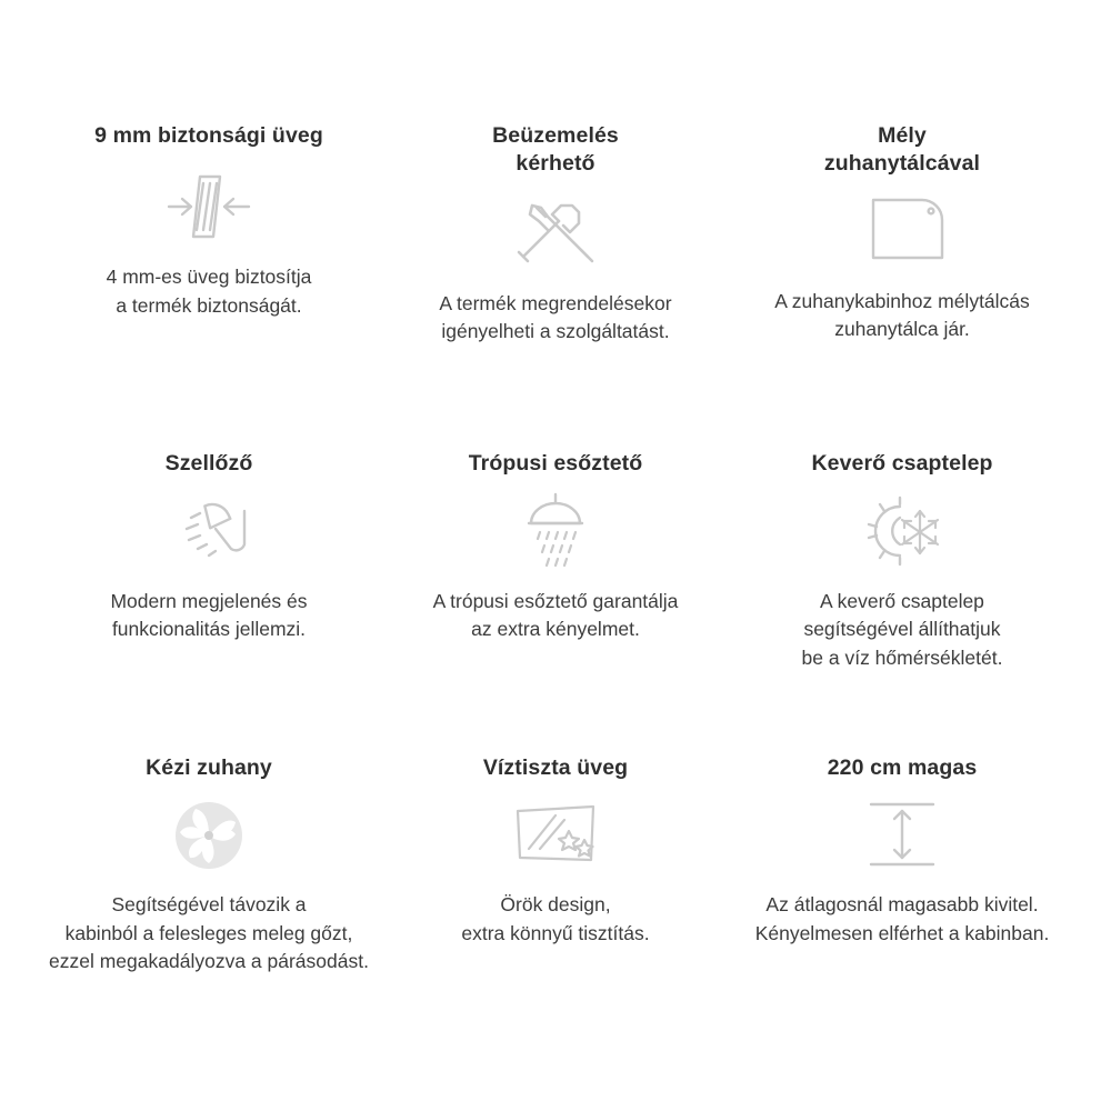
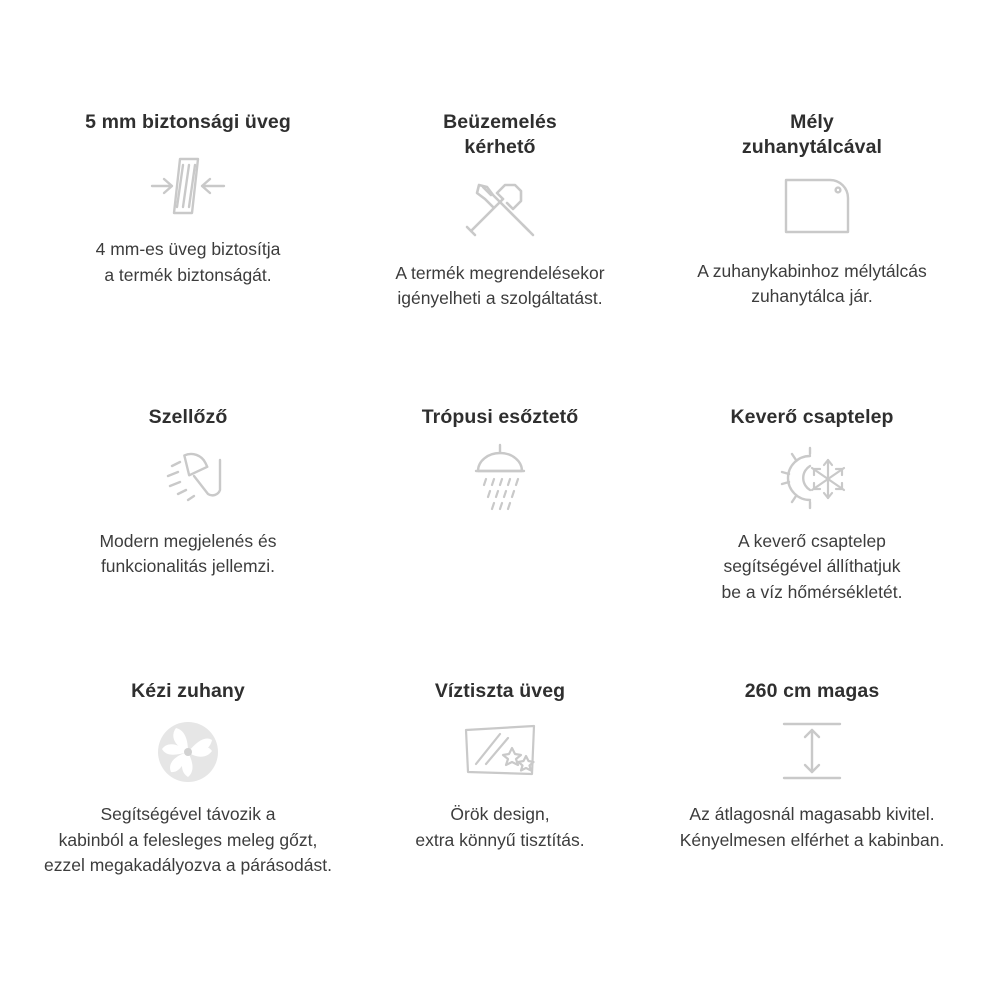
- 9 mm biztonsági üveg
+ 5 mm biztonsági üveg
  4 mm-es üveg biztosítja
  a termék biztonságát.
  Beüzemelés
  kérhető
  A termék megrendelésekor
  igényelheti a szolgáltatást.
  Mély
  zuhanytálcával
  A zuhanykabinhoz mélytálcás
  zuhanytálca jár.
  Szellőző
  Modern megjelenés és
  funkcionalitás jellemzi.
  Trópusi esőztető
- A trópusi esőztető garantálja
- az extra kényelmet.
  Keverő csaptelep
  A keverő csaptelep
  segítségével állíthatjuk
  be a víz hőmérsékletét.
  Kézi zuhany
  Segítségével távozik a
  kabinból a felesleges meleg gőzt,
  ezzel megakadályozva a párásodást.
  Víztiszta üveg
  Örök design,
  extra könnyű tisztítás.
- 220 cm magas
+ 260 cm magas
  Az átlagosnál magasabb kivitel.
  Kényelmesen elférhet a kabinban.
